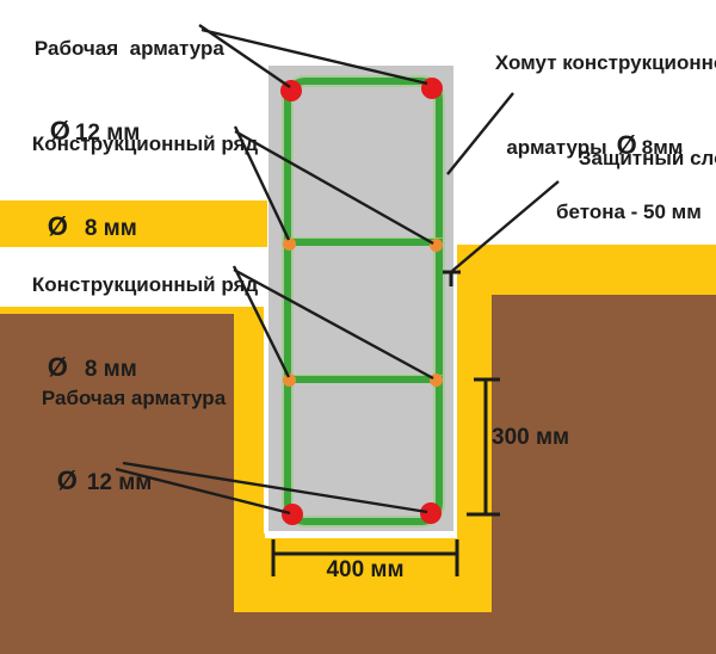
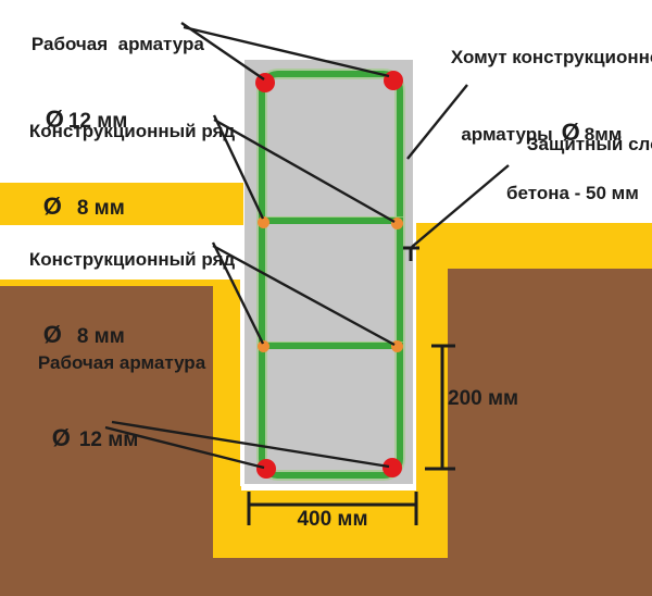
  Рабочая арматура
  Ø 12 мм
  Конструкционный ряд
  Ø 8 мм
  Конструкционный ряд
  Ø 8 мм
  Рабочая арматура
  Ø 12 мм
  Хомут конструкционн
  арматуры Ø 8мм
  Защитный сл
  бетона - 50 мм
- 300 мм
+ 200 мм
  400 мм
